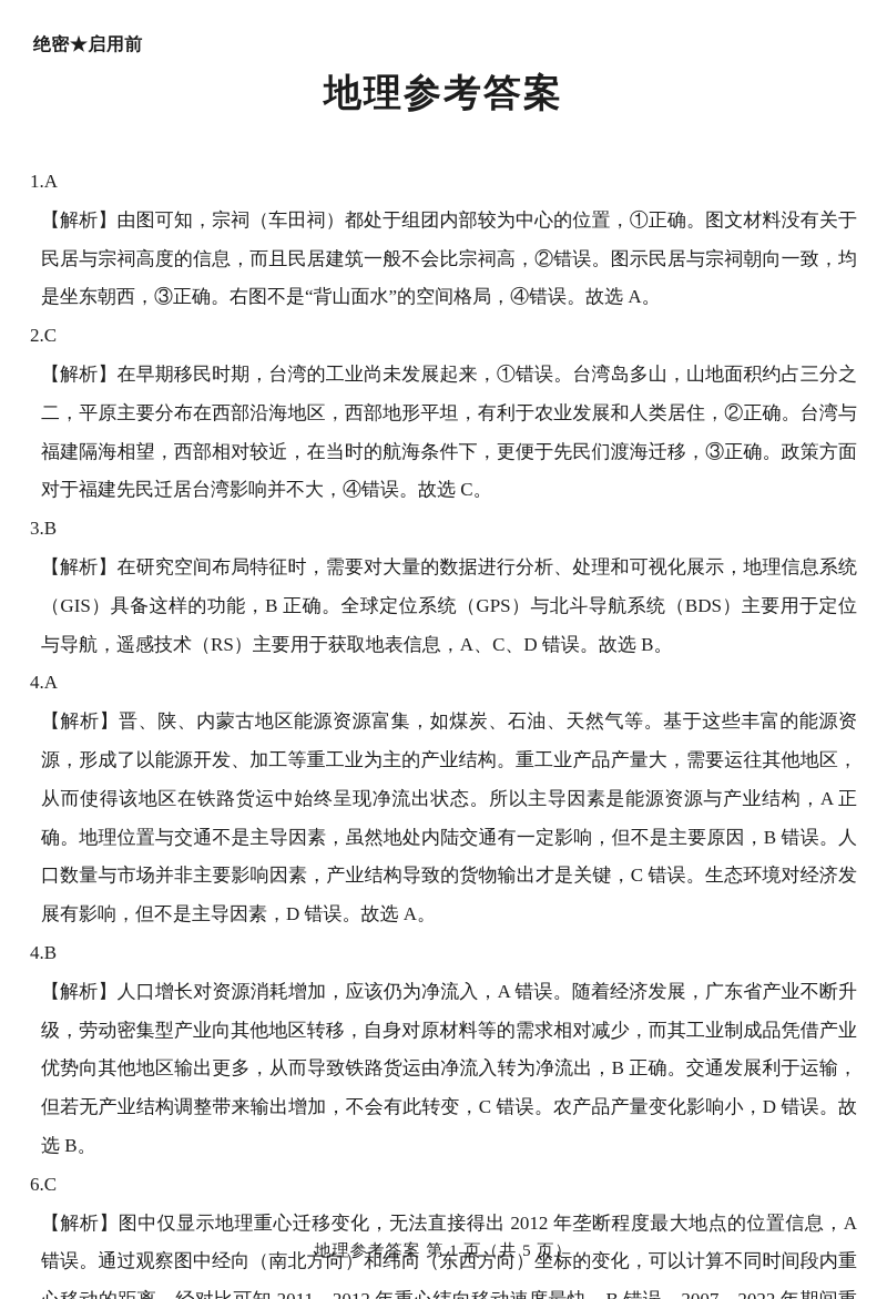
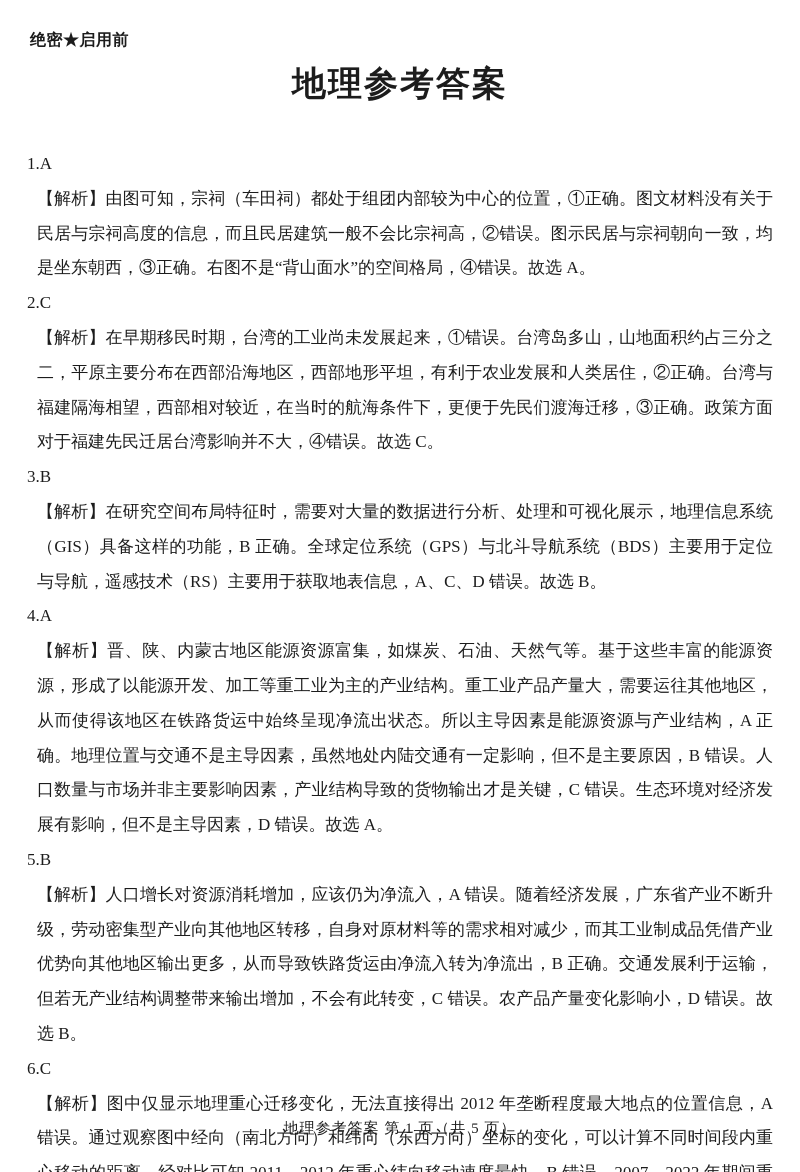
  绝密★启用前
  地理参考答案
  1.A
  【解析】由图可知，宗祠（车田祠）都处于组团内部较为中心的位置，①正确。图文材料没有关于民居与宗祠高度的信息，而且民居建筑一般不会比宗祠高，②错误。图示民居与宗祠朝向一致，均是坐东朝西，③正确。右图不是“背山面水”的空间格局，④错误。故选 A。
  2.C
  【解析】在早期移民时期，台湾的工业尚未发展起来，①错误。台湾岛多山，山地面积约占三分之二，平原主要分布在西部沿海地区，西部地形平坦，有利于农业发展和人类居住，②正确。台湾与福建隔海相望，西部相对较近，在当时的航海条件下，更便于先民们渡海迁移，③正确。政策方面对于福建先民迁居台湾影响并不大，④错误。故选 C。
  3.B
  【解析】在研究空间布局特征时，需要对大量的数据进行分析、处理和可视化展示，地理信息系统（GIS）具备这样的功能，B 正确。全球定位系统（GPS）与北斗导航系统（BDS）主要用于定位与导航，遥感技术（RS）主要用于获取地表信息，A、C、D 错误。故选 B。
  4.A
  【解析】晋、陕、内蒙古地区能源资源富集，如煤炭、石油、天然气等。基于这些丰富的能源资源，形成了以能源开发、加工等重工业为主的产业结构。重工业产品产量大，需要运往其他地区，从而使得该地区在铁路货运中始终呈现净流出状态。所以主导因素是能源资源与产业结构，A 正确。地理位置与交通不是主导因素，虽然地处内陆交通有一定影响，但不是主要原因，B 错误。人口数量与市场并非主要影响因素，产业结构导致的货物输出才是关键，C 错误。生态环境对经济发展有影响，但不是主导因素，D 错误。故选 A。
- 4.B
+ 5.B
  【解析】人口增长对资源消耗增加，应该仍为净流入，A 错误。随着经济发展，广东省产业不断升级，劳动密集型产业向其他地区转移，自身对原材料等的需求相对减少，而其工业制成品凭借产业优势向其他地区输出更多，从而导致铁路货运由净流入转为净流出，B 正确。交通发展利于运输，但若无产业结构调整带来输出增加，不会有此转变，C 错误。农产品产量变化影响小，D 错误。故选 B。
  6.C
  地理参考答案 第 1 页（共 5 页）
